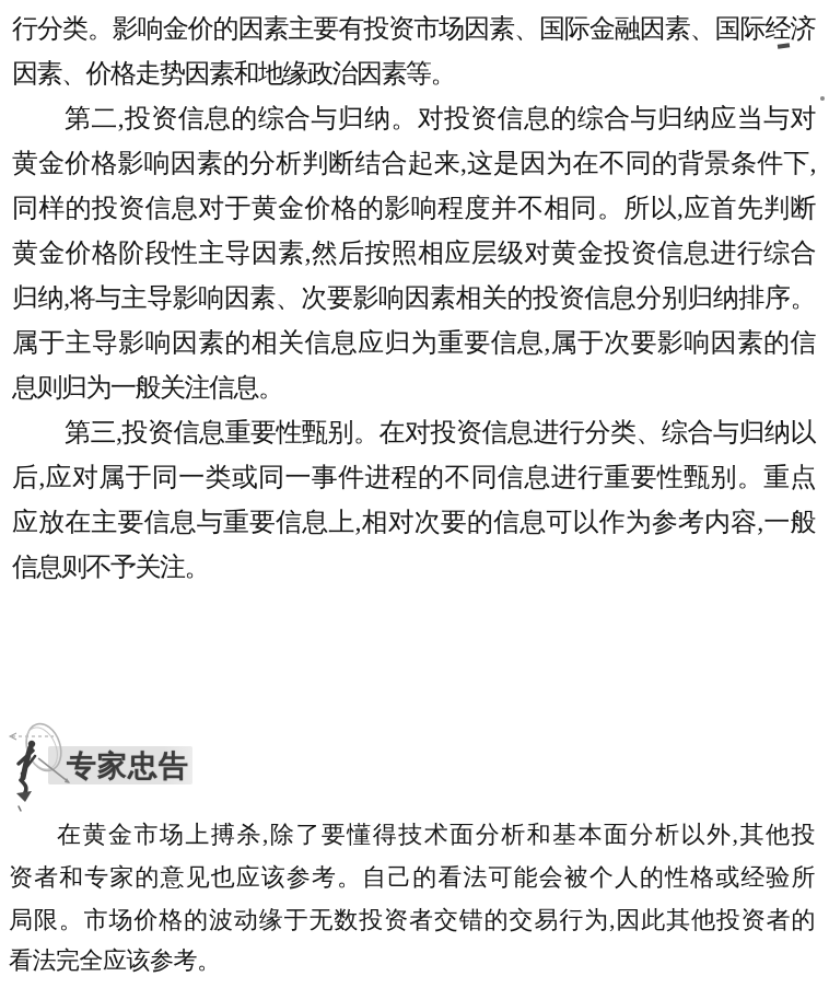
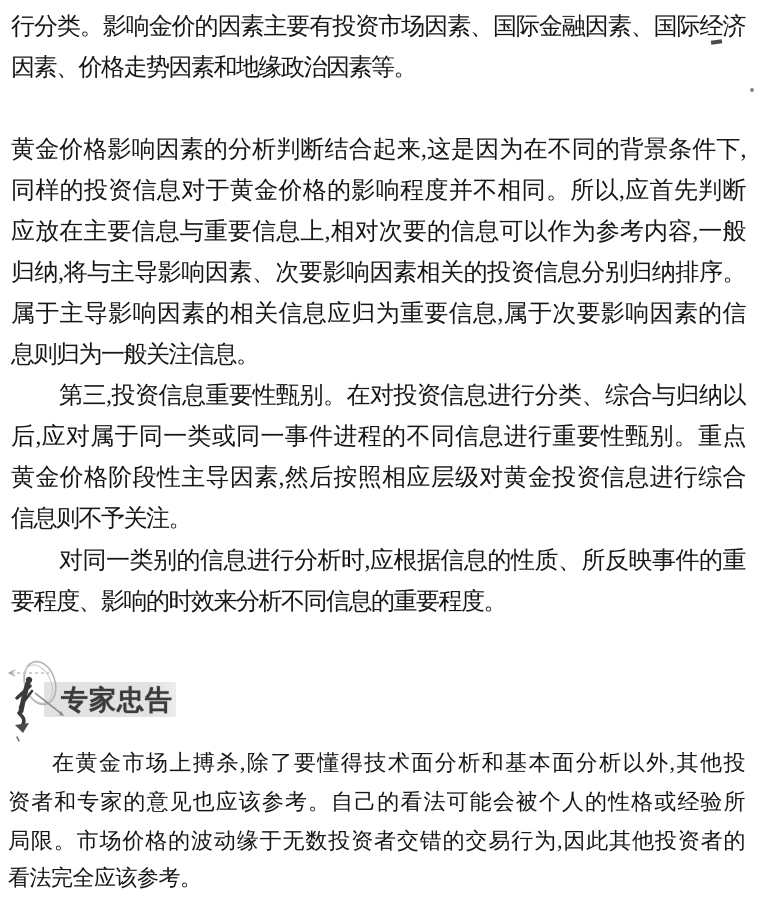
  行分类。影响金价的因素主要有投资市场因素、国际金融因素、国际经济
  因素、价格走势因素和地缘政治因素等。
- 第二,投资信息的综合与归纳。对投资信息的综合与归纳应当与对
  黄金价格影响因素的分析判断结合起来,这是因为在不同的背景条件下,
  同样的投资信息对于黄金价格的影响程度并不相同。所以,应首先判断
- 黄金价格阶段性主导因素,然后按照相应层级对黄金投资信息进行综合
+ 应放在主要信息与重要信息上,相对次要的信息可以作为参考内容,一般
  归纳,将与主导影响因素、次要影响因素相关的投资信息分别归纳排序。
  属于主导影响因素的相关信息应归为重要信息,属于次要影响因素的信
  息则归为一般关注信息。
  第三,投资信息重要性甄别。在对投资信息进行分类、综合与归纳以
  后,应对属于同一类或同一事件进程的不同信息进行重要性甄别。重点
- 应放在主要信息与重要信息上,相对次要的信息可以作为参考内容,一般
+ 黄金价格阶段性主导因素,然后按照相应层级对黄金投资信息进行综合
  信息则不予关注。
+ 对同一类别的信息进行分析时,应根据信息的性质、所反映事件的重
+ 要程度、影响的时效来分析不同信息的重要程度。
  专家忠告
  在黄金市场上搏杀,除了要懂得技术面分析和基本面分析以外,其他投
  资者和专家的意见也应该参考。自己的看法可能会被个人的性格或经验所
  局限。市场价格的波动缘于无数投资者交错的交易行为,因此其他投资者的
  看法完全应该参考。
